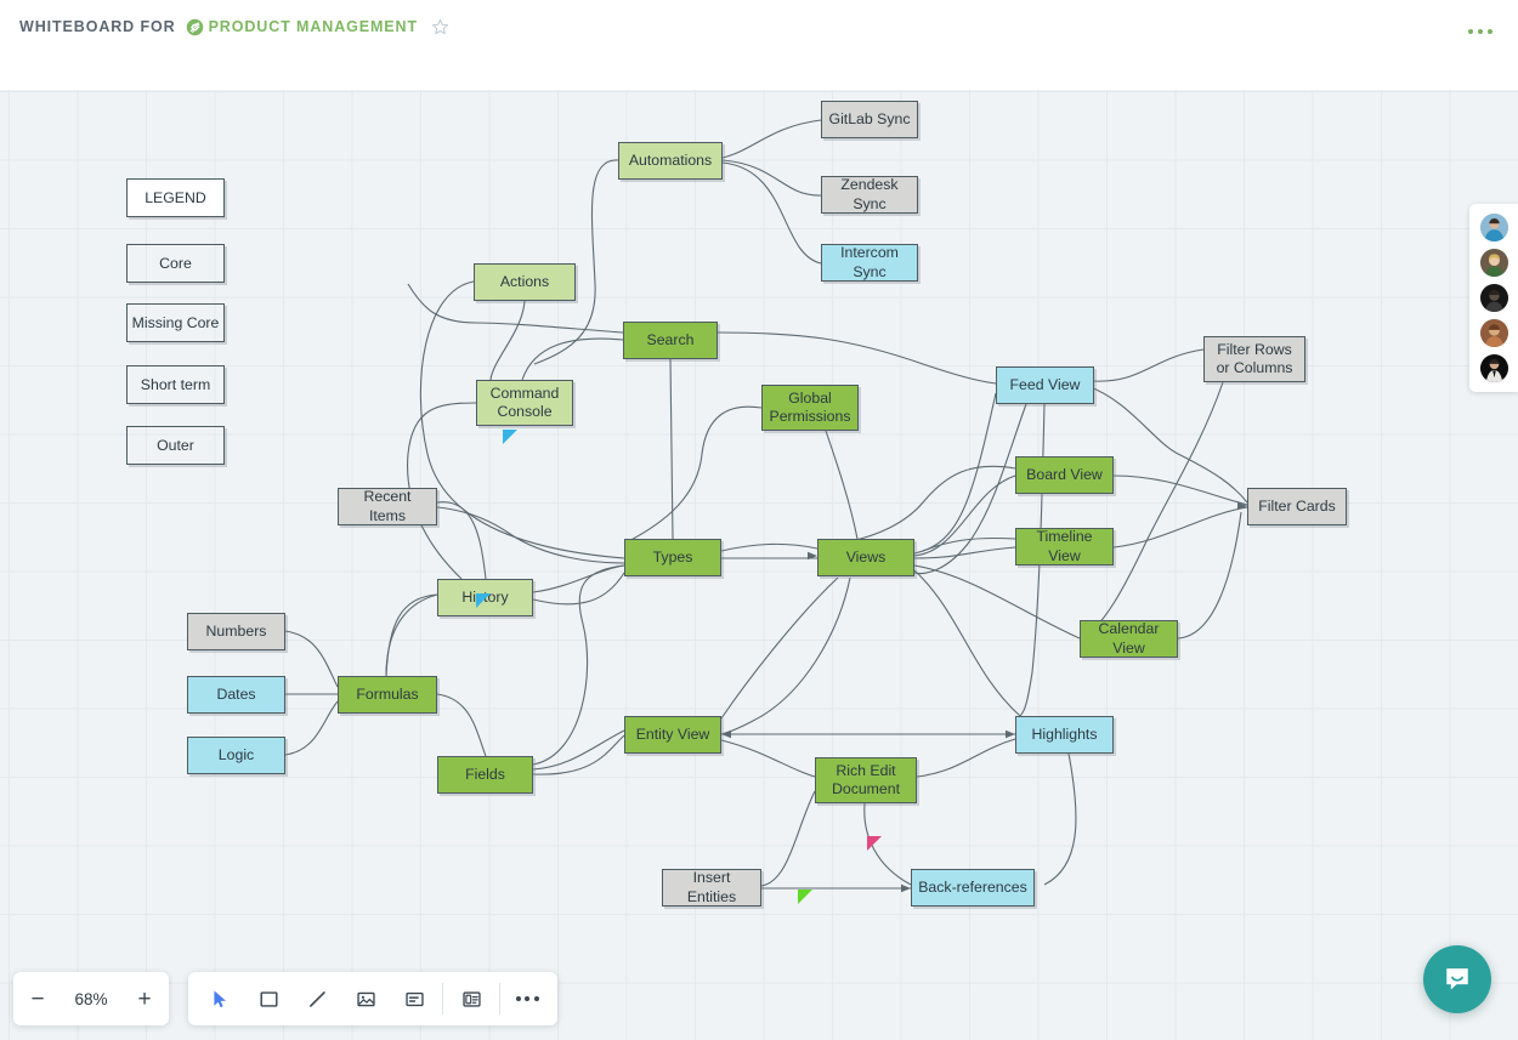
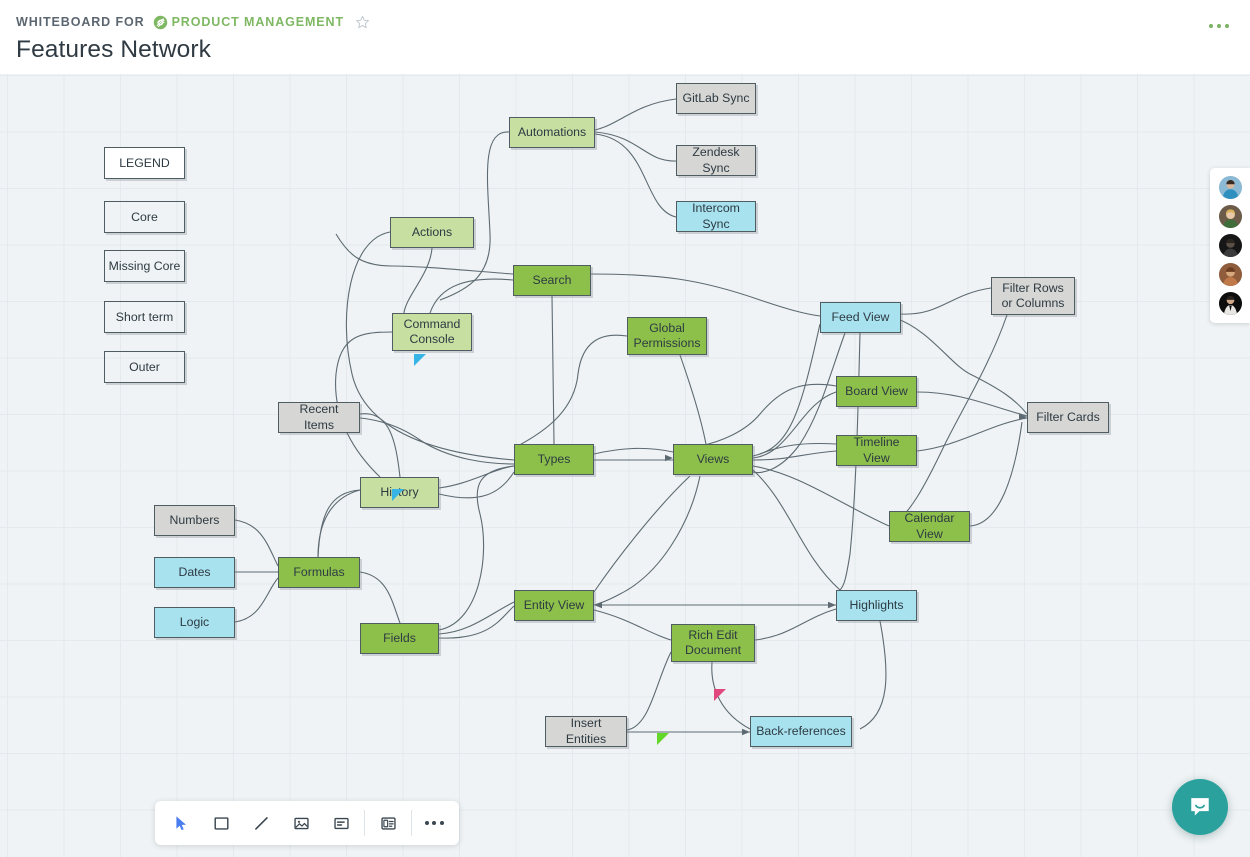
  WHITEBOARD FOR
  PRODUCT MANAGEMENT
+ Features Network
  LEGEND
  Core
  Missing Core
  Short term
  Outer
  Automations
  GitLab Sync
  Zendesk Sync
  Intercom Sync
  Actions
  Search
  Command Console
  Global Permissions
  Feed View
  Filter Rows or Columns
  Recent Items
  Board View
  Filter Cards
  Types
  Views
  Timeline View
  History
  Calendar View
  Numbers
  Dates
  Formulas
  Logic
  Entity View
  Highlights
  Fields
  Rich Edit Document
  Insert Entities
  Back-references
- −
- 68%
- +
